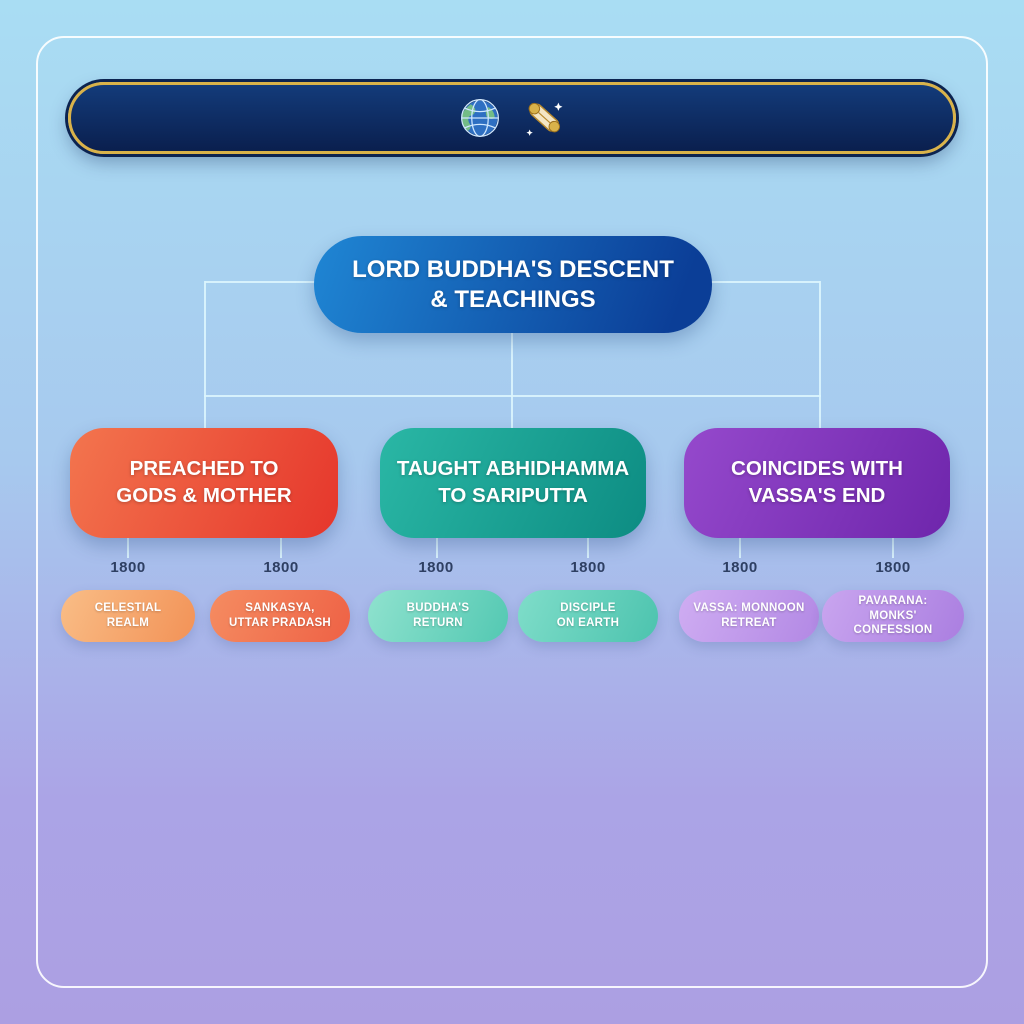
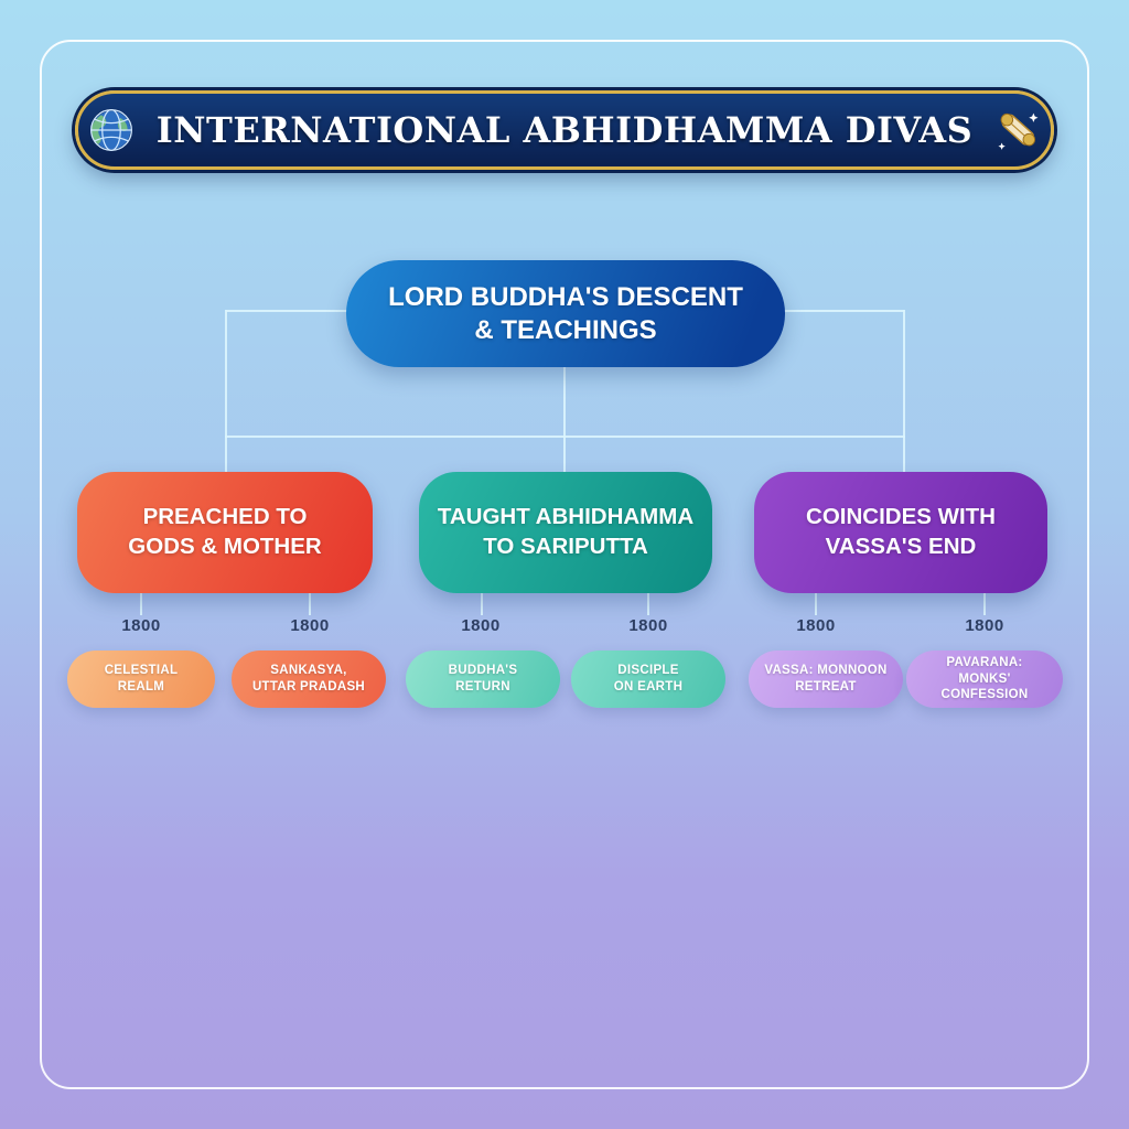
+ INTERNATIONAL ABHIDHAMMA DIVAS
  LORD BUDDHA'S DESCENT
  & TEACHINGS
  PREACHED TO
  GODS & MOTHER
  TAUGHT ABHIDHAMMA
  TO SARIPUTTA
  COINCIDES WITH
  VASSA'S END
  1800
  1800
  1800
  1800
  1800
  1800
  CELESTIAL
  REALM
  SANKASYA,
  UTTAR PRADASH
  BUDDHA'S
  RETURN
  DISCIPLE
  ON EARTH
  VASSA: MONNOON
  RETREAT
  PAVARANA:
  MONKS' CONFESSION
